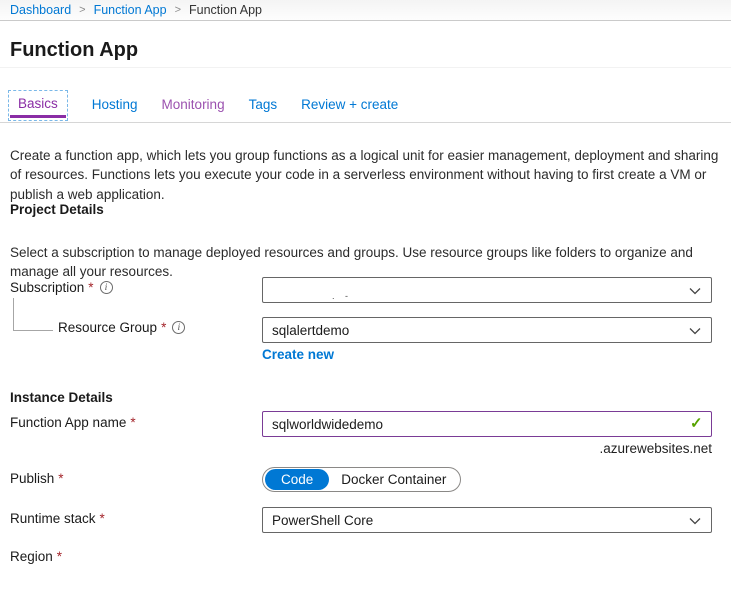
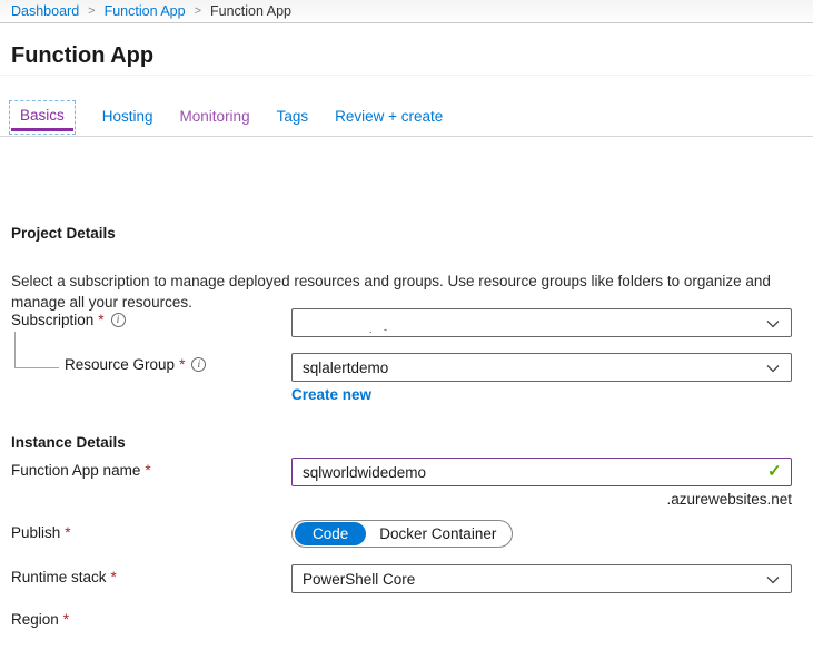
  Dashboard
  >
  Function App
  >
  Function App
  Function App
  Basics
  Hosting
  Monitoring
  Tags
  Review + create
- Create a function app, which lets you group functions as a logical unit for easier management, deployment and sharing of resources. Functions lets you execute your code in a serverless environment without having to first create a VM or publish a web application.
  Project Details
  Select a subscription to manage deployed resources and groups. Use resource groups like folders to organize and manage all your resources.
  Subscription
  *
  i
  . -
  Resource Group
  *
  i
  sqlalertdemo
  Create new
  Instance Details
  Function App name
  *
  sqlworldwidedemo
  ✓
  .azurewebsites.net
  Publish
  *
  Code
  Docker Container
  Runtime stack
  *
  PowerShell Core
  Region
  *
